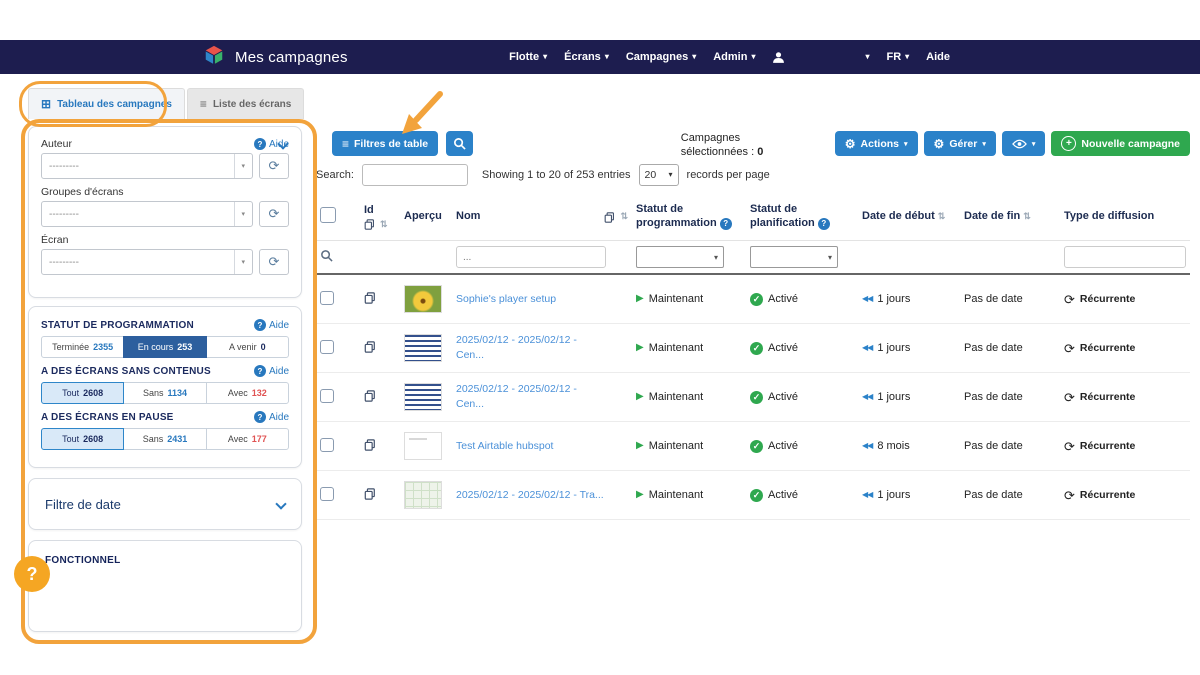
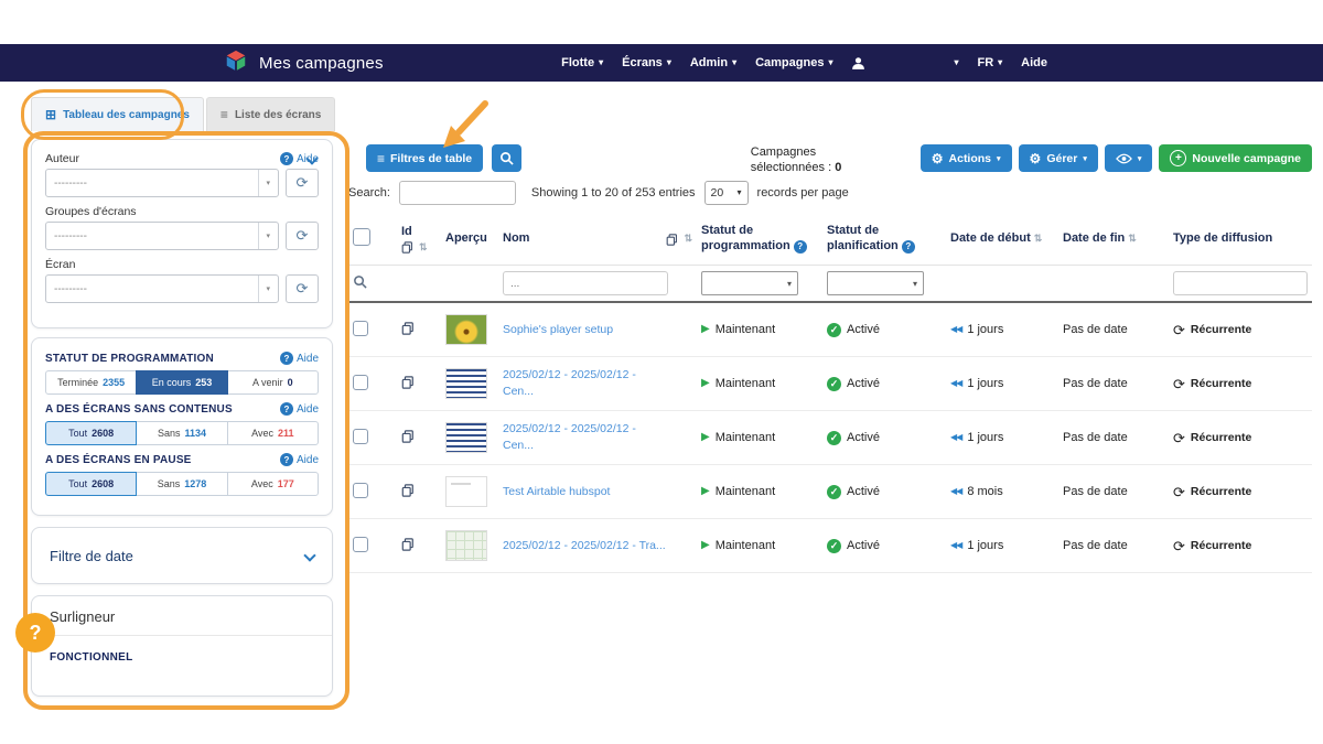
  Mes campagnes
  Flotte
  ▾
  Écrans
  ▾
- Campagnes
+ Admin
  ▾
- Admin
+ Campagnes
  ▾
  ▾
  FR
  ▾
  Aide
  ⊞
  Tableau des campagnes
  ≡
  Liste des écrans
  Auteur
  ?
  Aide
  ---------
  ⟳
  Groupes d'écrans
  ---------
  ⟳
  Écran
  ---------
  ⟳
  STATUT DE PROGRAMMATION
  ?
  Aide
  Terminée
  2355
  En cours
  253
  A venir
  0
  A DES ÉCRANS SANS CONTENUS
  ?
  Aide
  Tout
  2608
  Sans
  1134
  Avec
- 132
+ 211
  A DES ÉCRANS EN PAUSE
  ?
  Aide
  Tout
  2608
  Sans
- 2431
+ 1278
  Avec
  177
  Filtre de date
+ Surligneur
  FONCTIONNEL
  ?
  ≡
  Filtres de table
  Campagnes sélectionnées : 0
  ⚙
  Actions
  ⚙
  Gérer
  +
  Nouvelle campagne
  Search:
  Showing 1 to 20 of 253 entries
  20
  ▾
  records per page
  	Id ⇅	Aperçu	Nom ⇅	Statut de programmation ?	Statut de planification ?	Date de début ⇅	Date de fin ⇅	Type de diffusion
  			...	▾	▾
  			Sophie's player setup	▶ Maintenant	✓ Activé	◀◀ 1 jours	Pas de date	⟳ Récurrente
  			2025/02/12 - 2025/02/12 - Cen...	▶ Maintenant	✓ Activé	◀◀ 1 jours	Pas de date	⟳ Récurrente
  			2025/02/12 - 2025/02/12 - Cen...	▶ Maintenant	✓ Activé	◀◀ 1 jours	Pas de date	⟳ Récurrente
  			Test Airtable hubspot	▶ Maintenant	✓ Activé	◀◀ 8 mois	Pas de date	⟳ Récurrente
  			2025/02/12 - 2025/02/12 - Tra...	▶ Maintenant	✓ Activé	◀◀ 1 jours	Pas de date	⟳ Récurrente
